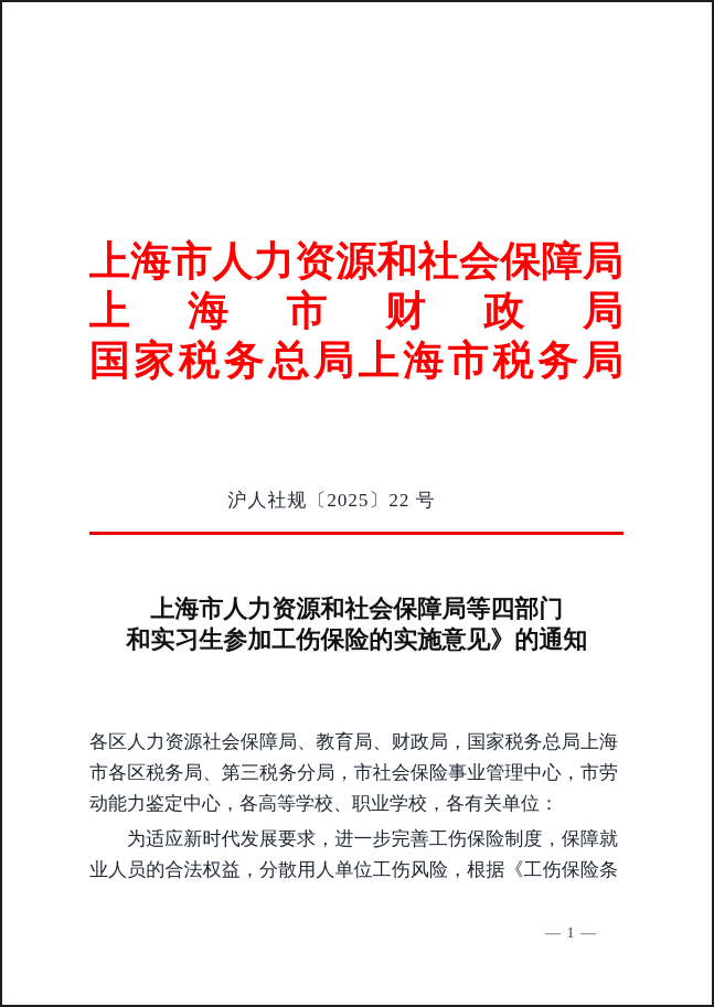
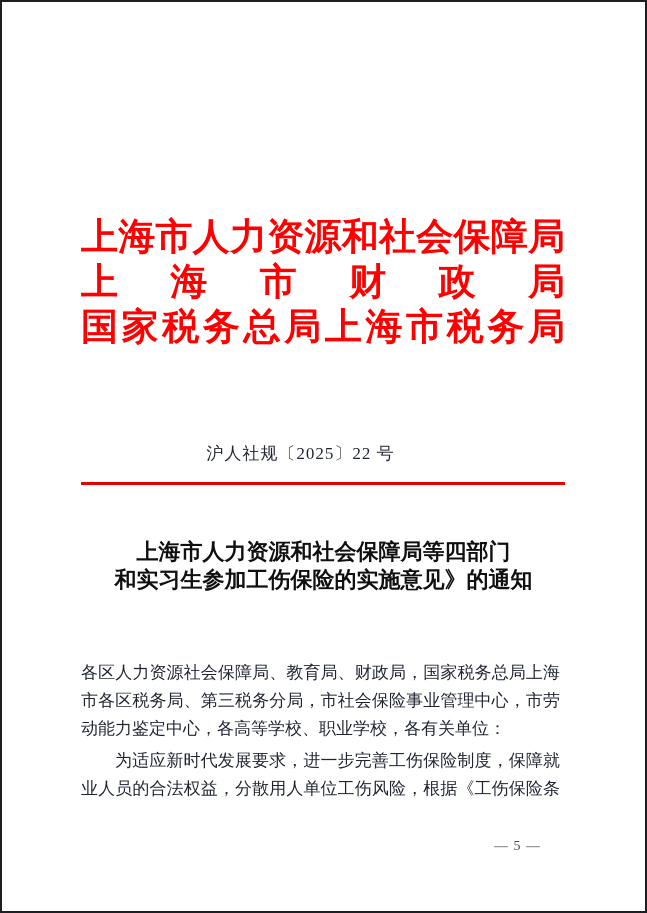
  上海市人力资源和社会保障局
  上海市财政局
  国家税务总局上海市税务局
  沪人社规〔2025〕22 号
  上海市人力资源和社会保障局等四部门
  和实习生参加工伤保险的实施意见》的通知
  各区人力资源社会保障局、教育局、财政局，国家税务总局上海
  市各区税务局、第三税务分局，市社会保险事业管理中心，市劳
  动能力鉴定中心，各高等学校、职业学校，各有关单位：
  为适应新时代发展要求，进一步完善工伤保险制度，保障就
  业人员的合法权益，分散用人单位工伤风险，根据《工伤保险条
- — 1 —
+ — 5 —
